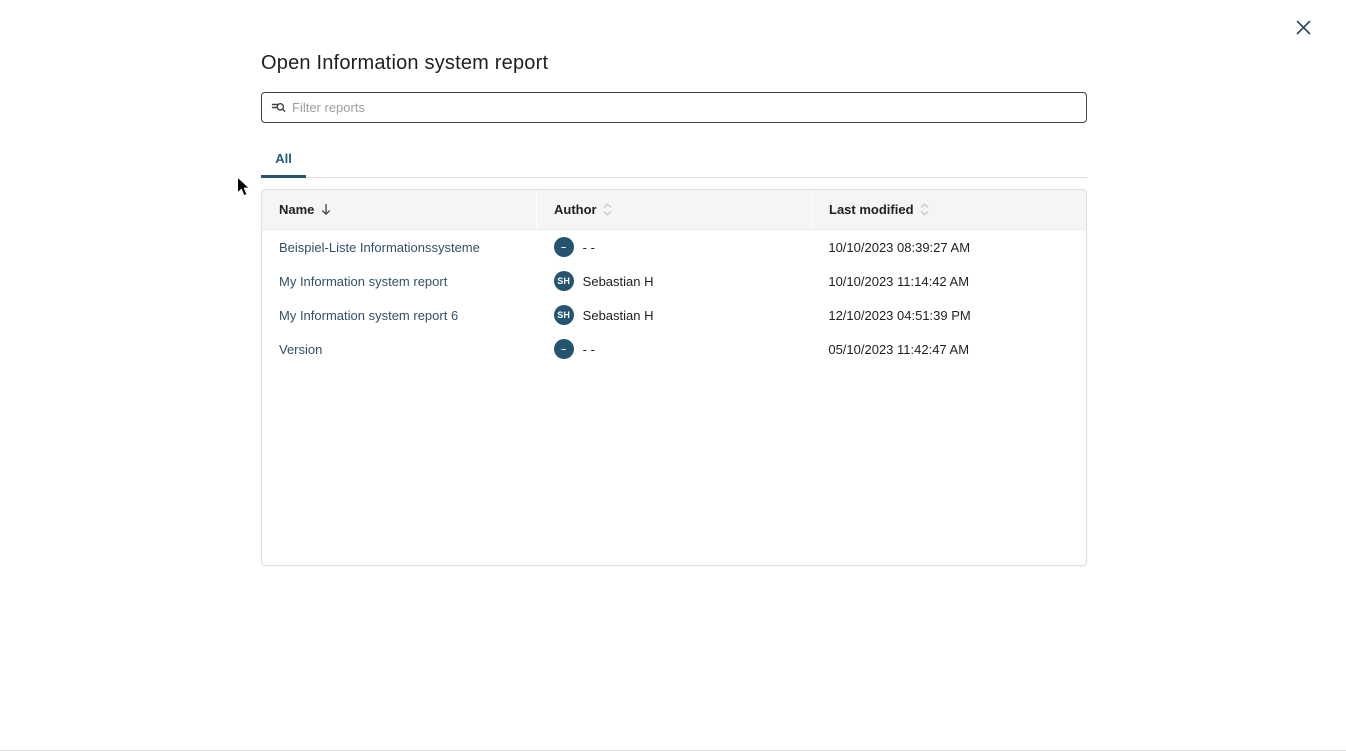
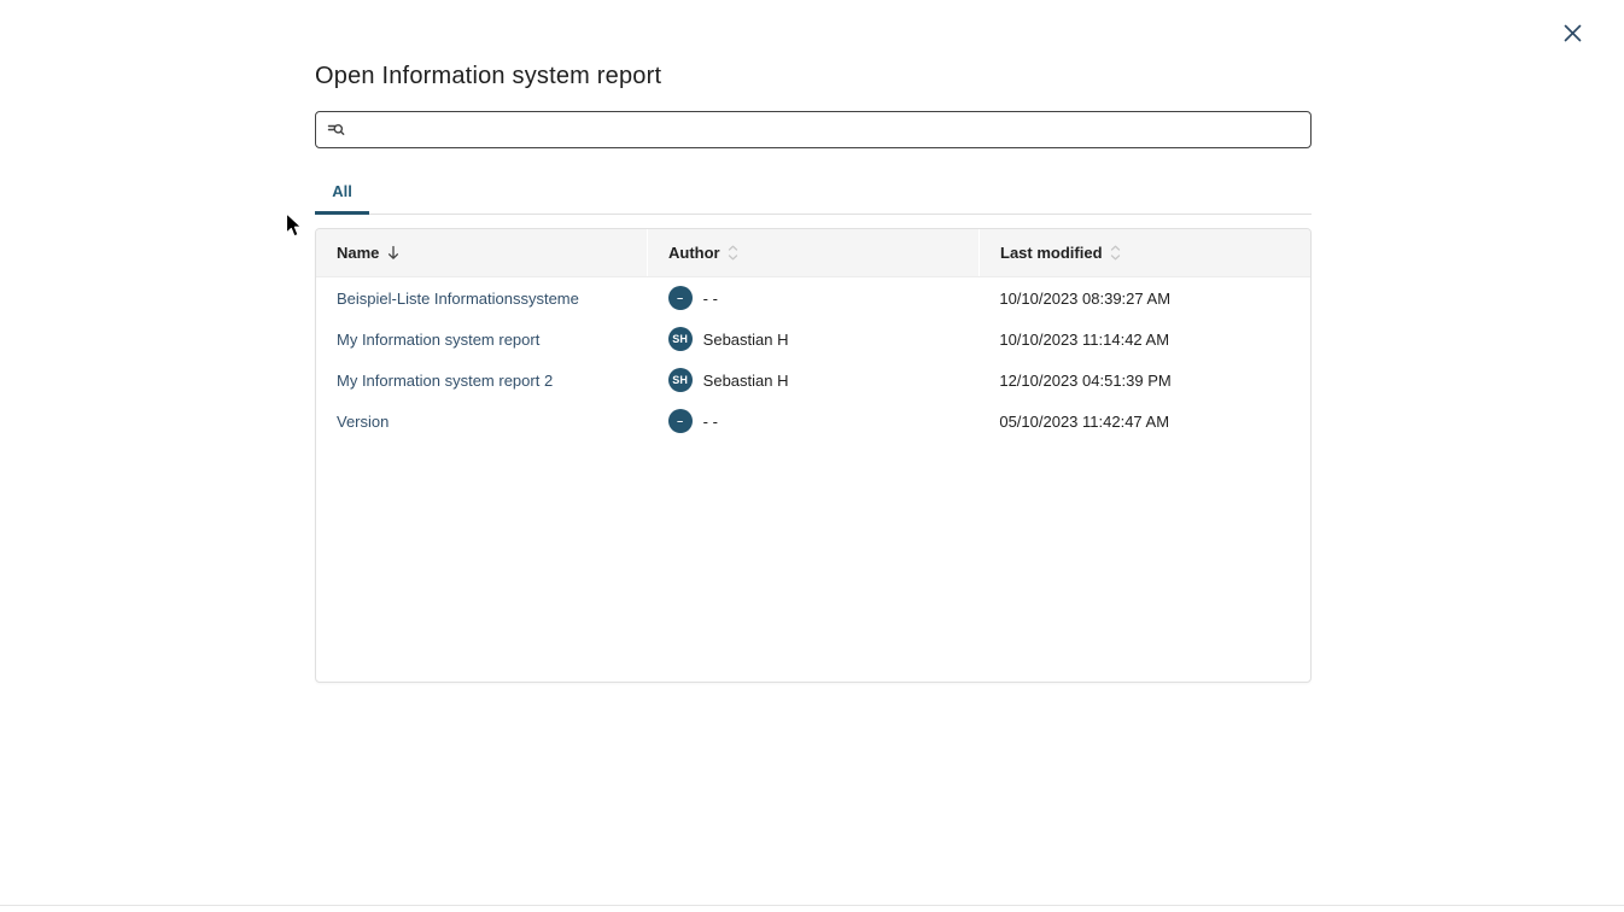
  Open Information system report
- Filter reports
  All
  Name
  Author
  Last modified
  Beispiel-Liste Informationssysteme
  –
  - -
  10/10/2023 08:39:27 AM
  My Information system report
  SH
  Sebastian H
  10/10/2023 11:14:42 AM
- My Information system report 6
+ My Information system report 2
  SH
  Sebastian H
  12/10/2023 04:51:39 PM
  Version
  –
  - -
  05/10/2023 11:42:47 AM
